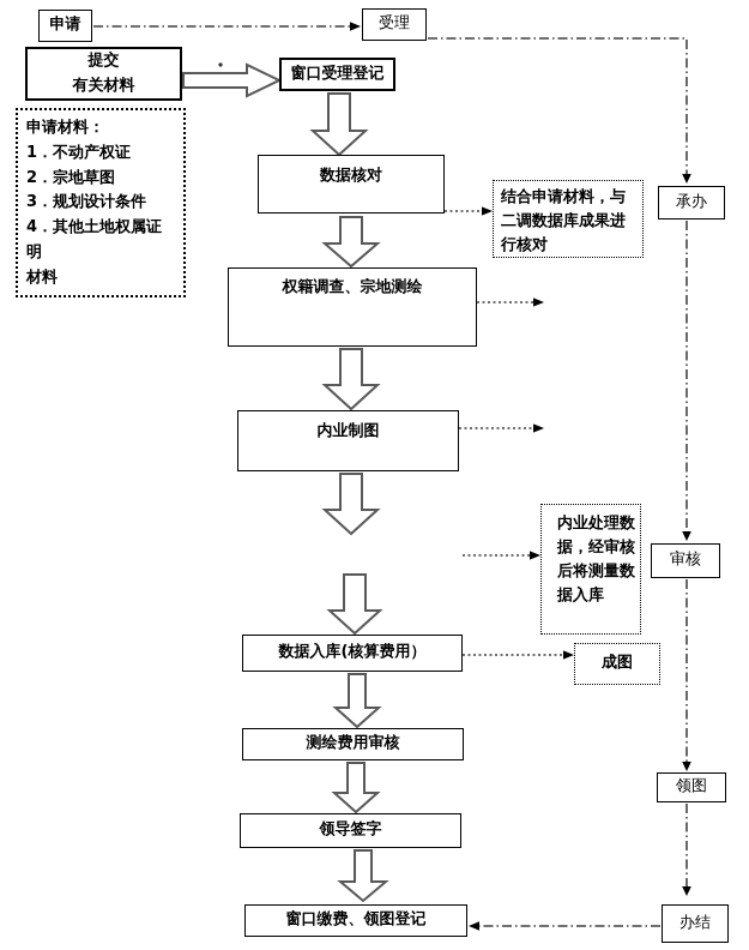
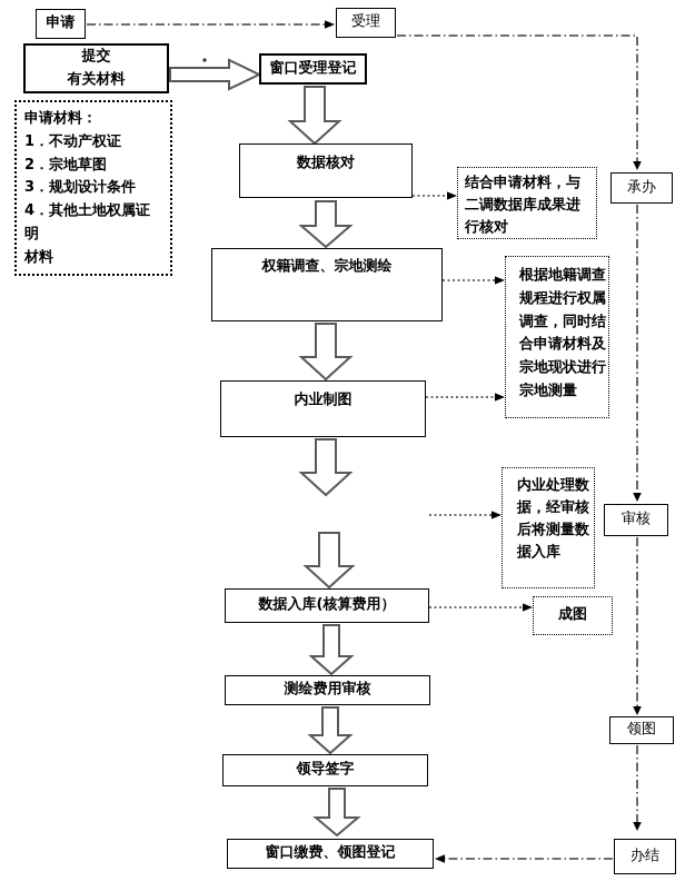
  申请
  受理
  提交
  有关材料
  申请材料：
  1．不动产权证
  2．宗地草图
  3．规划设计条件
  4．其他土地权属证明
  材料
  窗口受理登记
  数据核对
  权籍调查、宗地测绘
  内业制图
  数据入库(核算费用）
  测绘费用审核
  领导签字
  窗口缴费、领图登记
  结合申请材料，与二调数据库成果进行核对
+ 根据地籍调查规程进行权属调查，同时结合申请材料及宗地现状进行宗地测量
  内业处理数据，经审核后将测量数据入库
  成图
  承办
  审核
  领图
  办结
